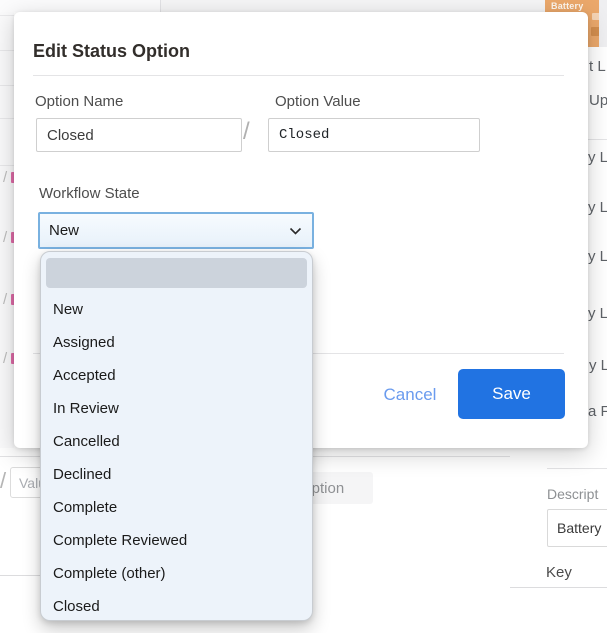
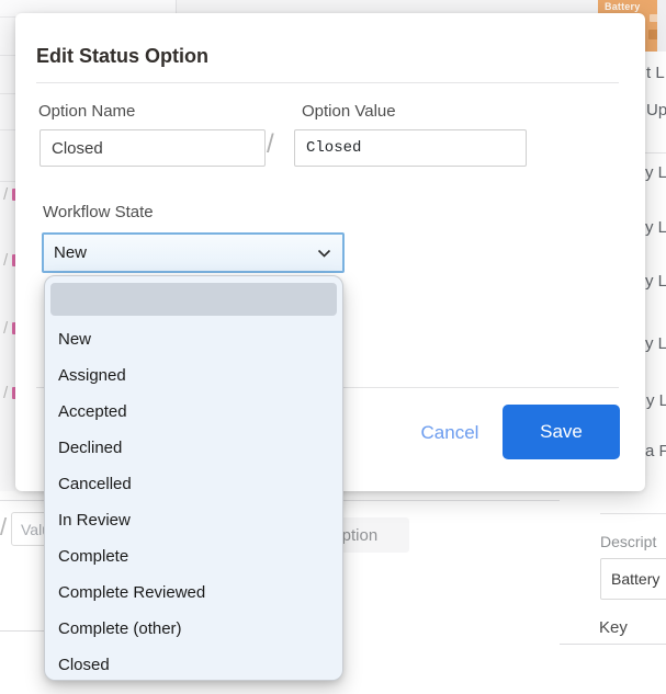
  /
  /
  /
  /
  Battery
  t L
  Up
  y L
  y L
  y L
  y L
  y L
  /
  ption
  Descript
  Battery
  Key
  Edit Status Option
  Option Name
  Option Value
  Closed
  /
  Closed
  Workflow State
  New
  Cancel
  Save
  New
  Assigned
  Accepted
- In Review
+ Declined
  Cancelled
- Declined
+ In Review
  Complete
  Complete Reviewed
  Complete (other)
  Closed
